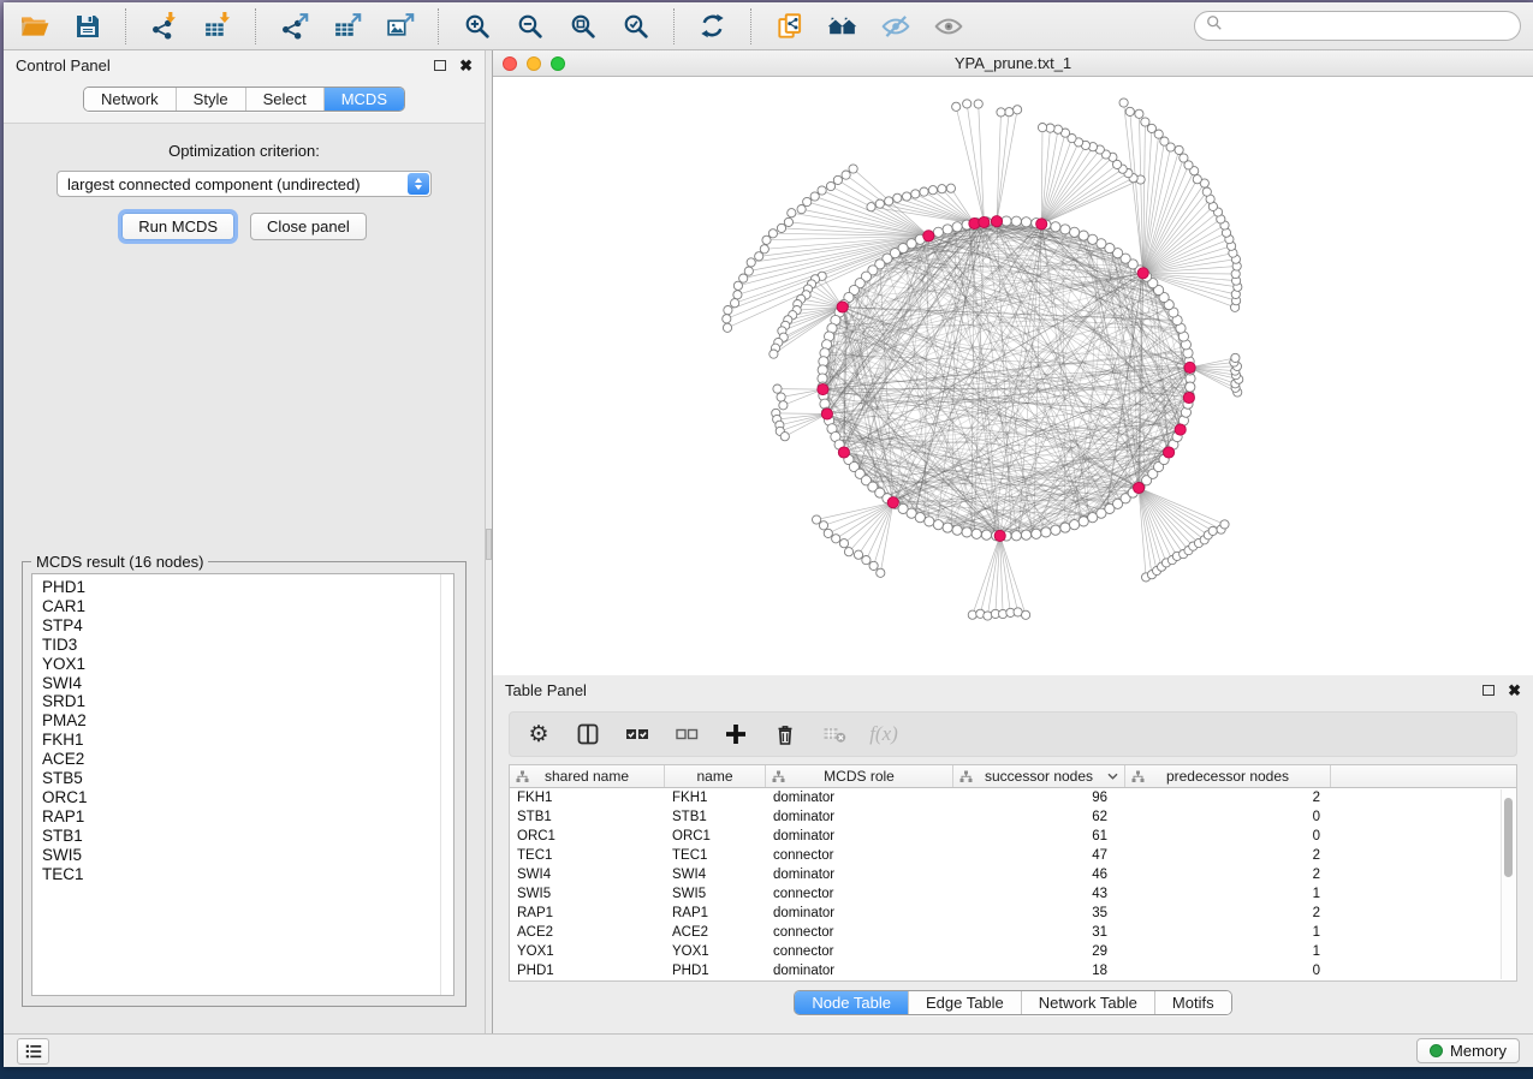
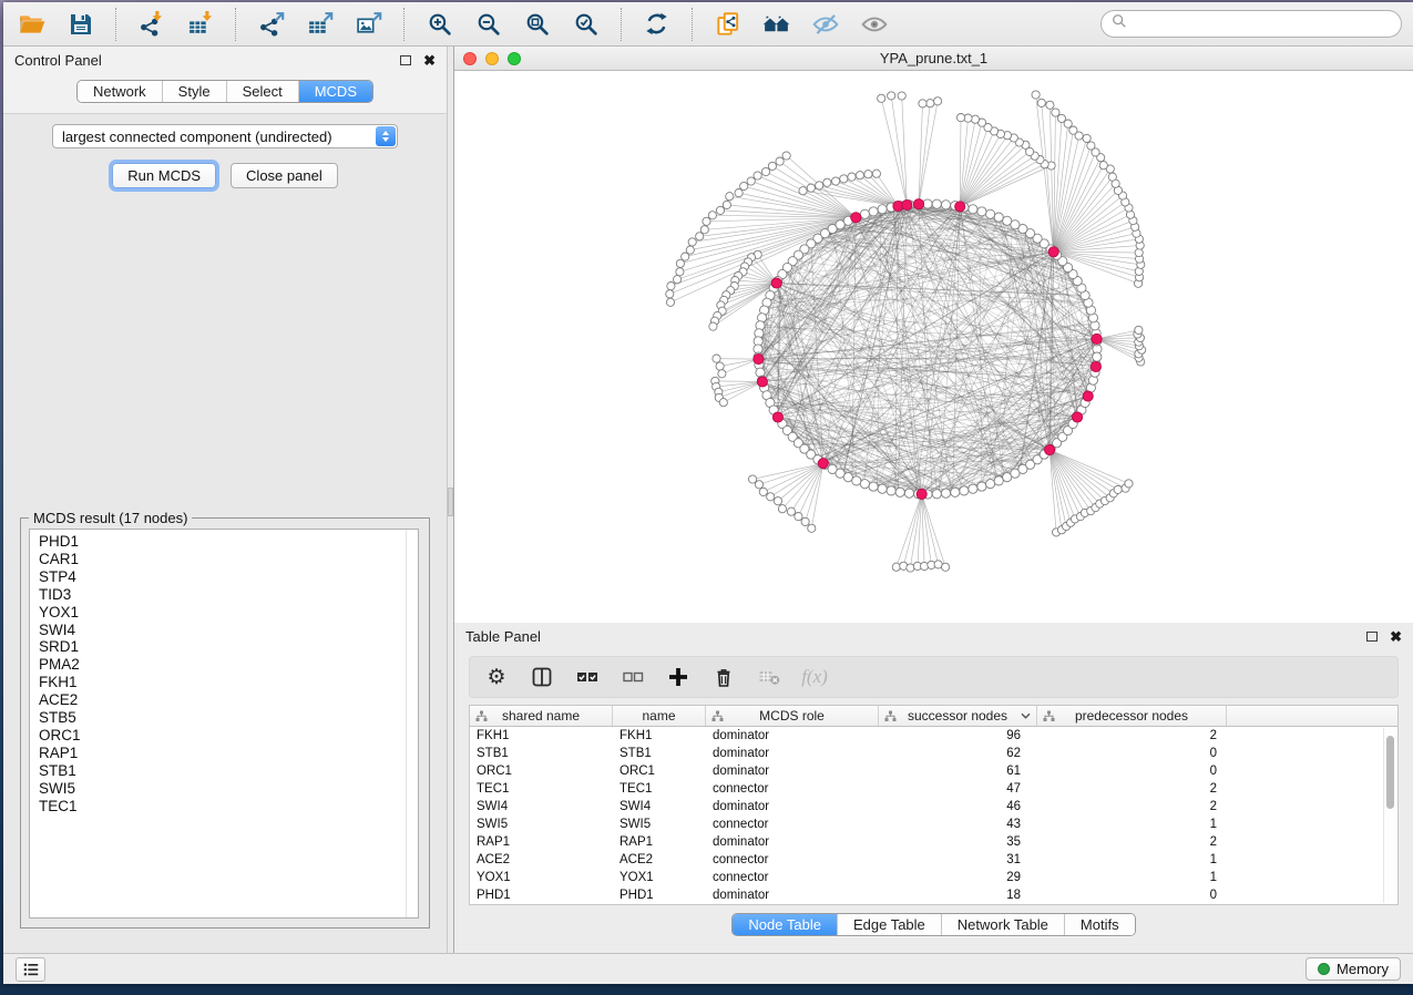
  Control Panel
  ✖
  Network
  Style
  Select
  MCDS
- Optimization criterion:
  largest connected component (undirected)
  Run MCDS
  Close panel
- MCDS result (16 nodes)
+ MCDS result (17 nodes)
  PHD1
  CAR1
  STP4
  TID3
  YOX1
  SWI4
  SRD1
  PMA2
  FKH1
  ACE2
  STB5
  ORC1
  RAP1
  STB1
  SWI5
  TEC1
  YPA_prune.txt_1
  Table Panel
  ✖
  ⚙
  f(x)
  shared name
  name
  MCDS role
  successor nodes
  predecessor nodes
  FKH1
  FKH1
  dominator
  96
  2
  STB1
  STB1
  dominator
  62
  0
  ORC1
  ORC1
  dominator
  61
  0
  TEC1
  TEC1
  connector
  47
  2
  SWI4
  SWI4
  dominator
  46
  2
  SWI5
  SWI5
  connector
  43
  1
  RAP1
  RAP1
  dominator
  35
  2
  ACE2
  ACE2
  connector
  31
  1
  YOX1
  YOX1
  connector
  29
  1
  PHD1
  PHD1
  dominator
  18
  0
  Node Table
  Edge Table
  Network Table
  Motifs
  Memory
